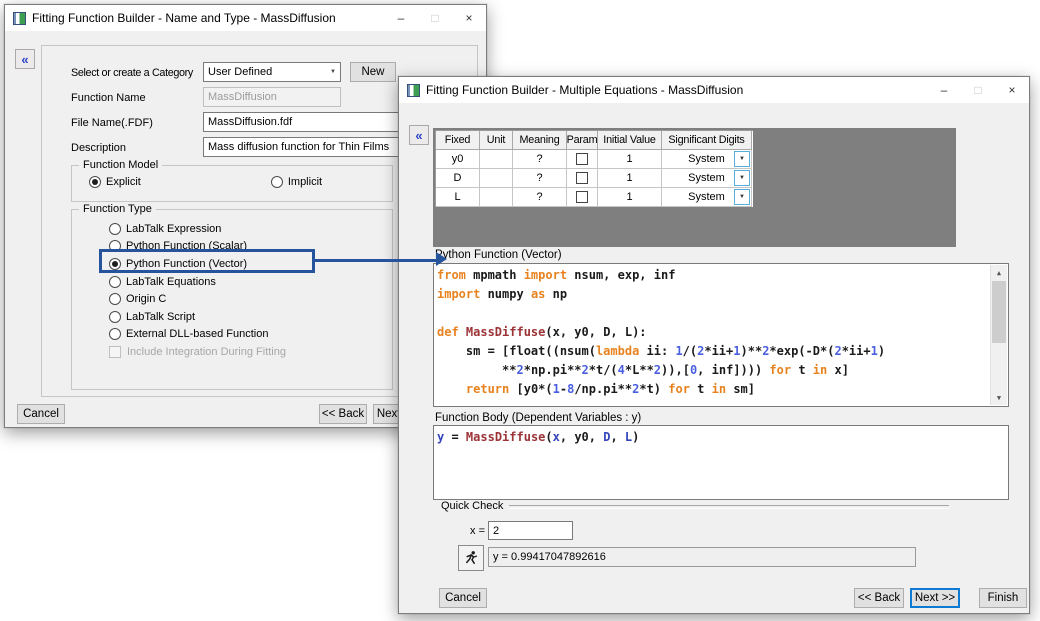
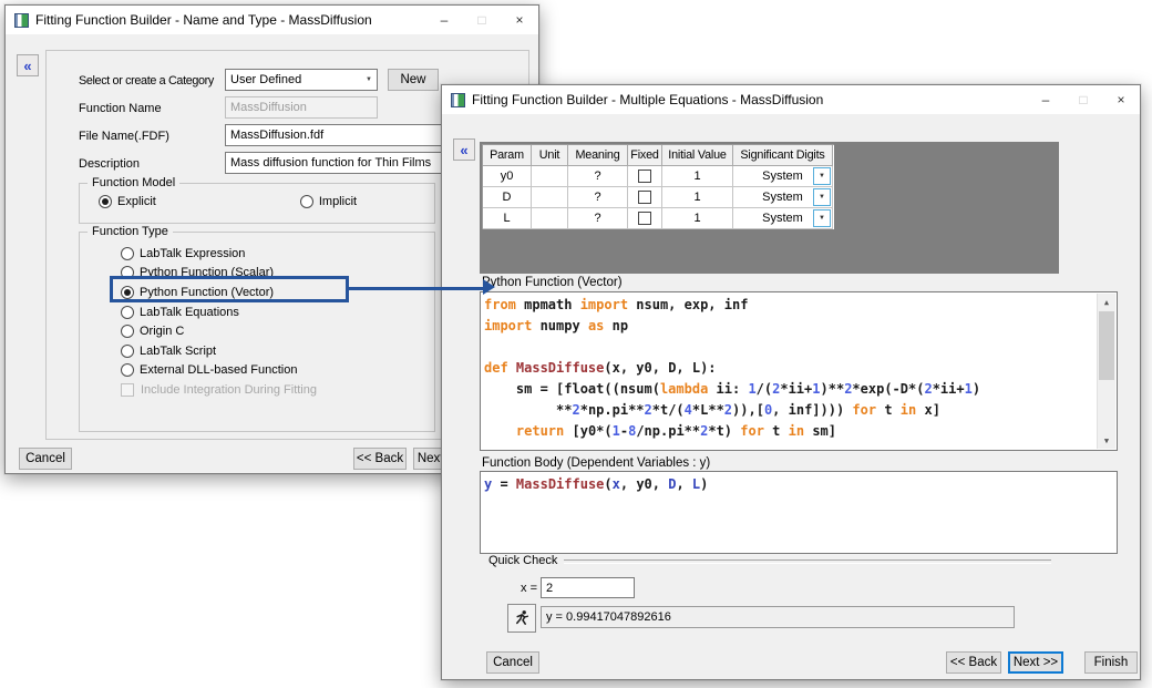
  Fitting Function Builder - Name and Type - MassDiffusion
  –
  □
  ×
  «
  Select or create a Category
  User Defined
  New
  Function Name
  MassDiffusion
  File Name(.FDF)
  MassDiffusion.fdf
  Description
  Mass diffusion function for Thin Films
  Function Model
  Explicit
  Implicit
  Function Type
  LabTalk Expression
  Python Function (Scalar)
  Python Function (Vector)
  LabTalk Equations
  Origin C
  LabTalk Script
  External DLL-based Function
  Include Integration During Fitting
  Cancel
  << Back
  Fitting Function Builder - Multiple Equations - MassDiffusion
  –
  □
  ×
  «
- Fixed
+ Param
  Unit
  Meaning
- Param
+ Fixed
  Initial Value
  Significant Digits
  y0
  ?
  1
  System
  D
  ?
  1
  System
  L
  ?
  1
  System
  Python Function (Vector)
  from mpmath import nsum, exp, inf
  import numpy as np
  def MassDiffuse(x, y0, D, L):
  sm = [float((nsum(lambda ii: 1/(2*ii+1)**2*exp(-D*(2*ii+1)
  **2*np.pi**2*t/(4*L**2)),[0, inf]))) for t in x]
  return [y0*(1-8/np.pi**2*t) for t in sm]
  ▲
  ▼
  Function Body (Dependent Variables : y)
  y = MassDiffuse(x, y0, D, L)
  Quick Check
  x =
  2
  y = 0.99417047892616
  Cancel
  << Back
  Next >>
  Finish
